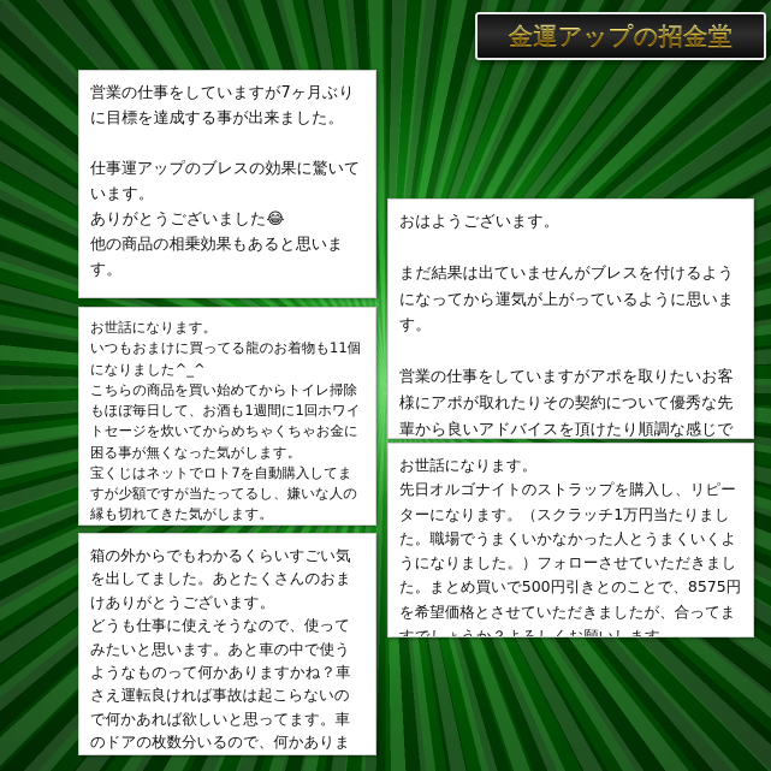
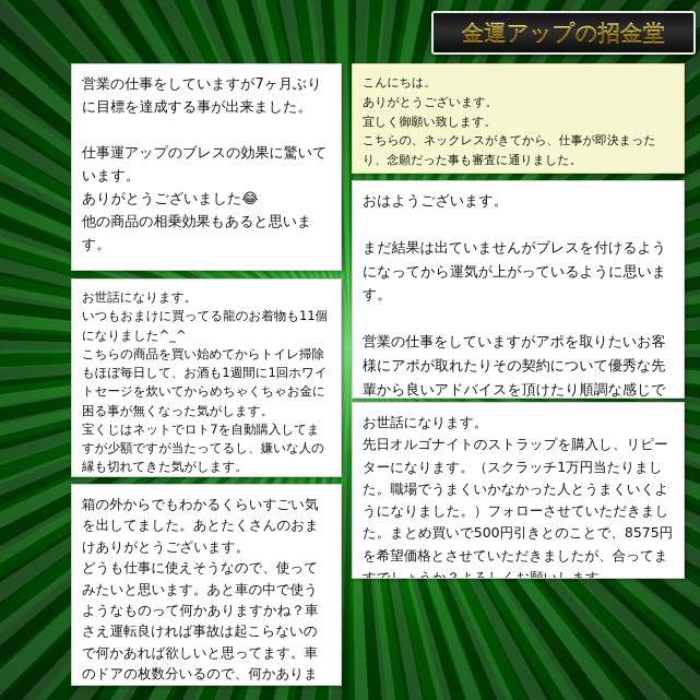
  金運アップの招金堂
  営業の仕事をしていますが7ヶ月ぶりに目標を達成する事が出来ました。
  仕事運アップのブレスの効果に驚いています。
  ありがとうございました😂
  他の商品の相乗効果もあると思います。
  お世話になります。
  いつもおまけに買ってる龍のお着物も11個になりました^_^
  こちらの商品を買い始めてからトイレ掃除もほぼ毎日して、お酒も1週間に1回ホワイトセージを炊いてからめちゃくちゃお金に困る事が無くなった気がします。
  宝くじはネットでロト7を自動購入してますが少額ですが当たってるし、嫌いな人の縁も切れてきた気がします。
  箱の外からでもわかるくらいすごい気を出してました。あとたくさんのおまけありがとうございます。
  どうも仕事に使えそうなので、使ってみたいと思います。あと車の中で使うようなものって何かありますかね？車さえ運転良ければ事故は起こらないので何かあれば欲しいと思ってます。車のドアの枚数分いるので、何かありま
+ こんにちは。
+ ありがとうございます。
+ 宜しく御願い致します。
+ こちらの、ネックレスがきてから、仕事が即決まったり、念願だった事も審査に通りました。
  おはようございます。
  まだ結果は出ていませんがブレスを付けるようになってから運気が上がっているように思います。
  営業の仕事をしていますがアポを取りたいお客様にアポが取れたりその契約について優秀な先輩から良いアドバイスを頂けたり順調な感じで
  お世話になります。
  先日オルゴナイトのストラップを購入し、リピーターになります。（スクラッチ1万円当たりました。職場でうまくいかなかった人とうまくいくようになりました。）フォローさせていただきました。まとめ買いで500円引きとのことで、8575円を希望価格とさせていただきましたが、合ってますでしょうか？よろしくお願いします。
